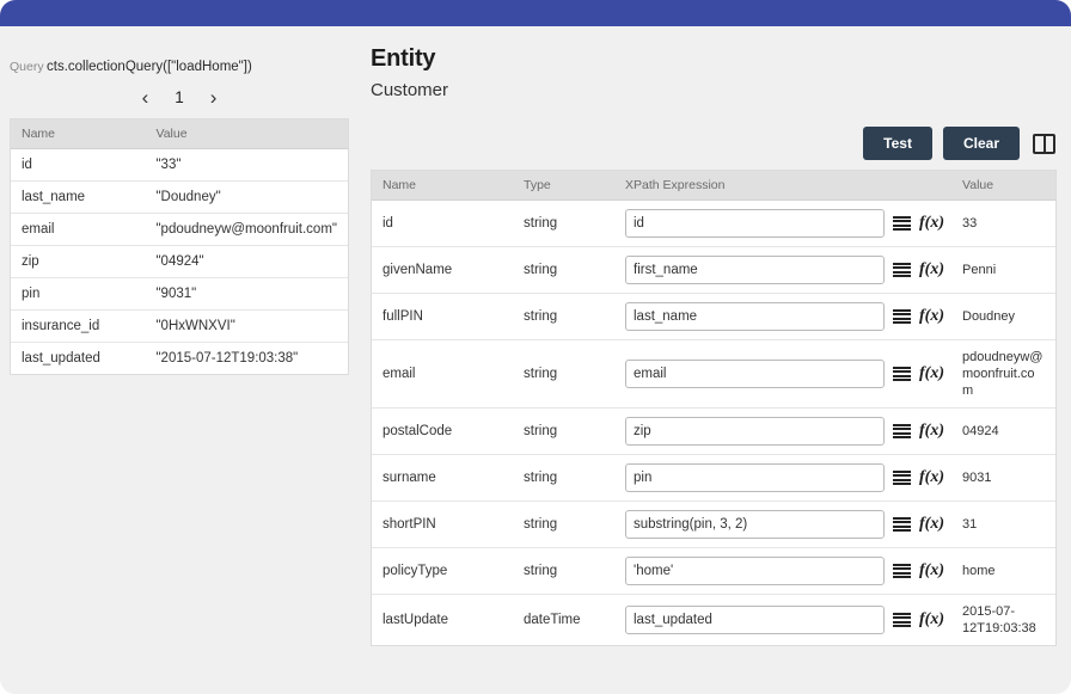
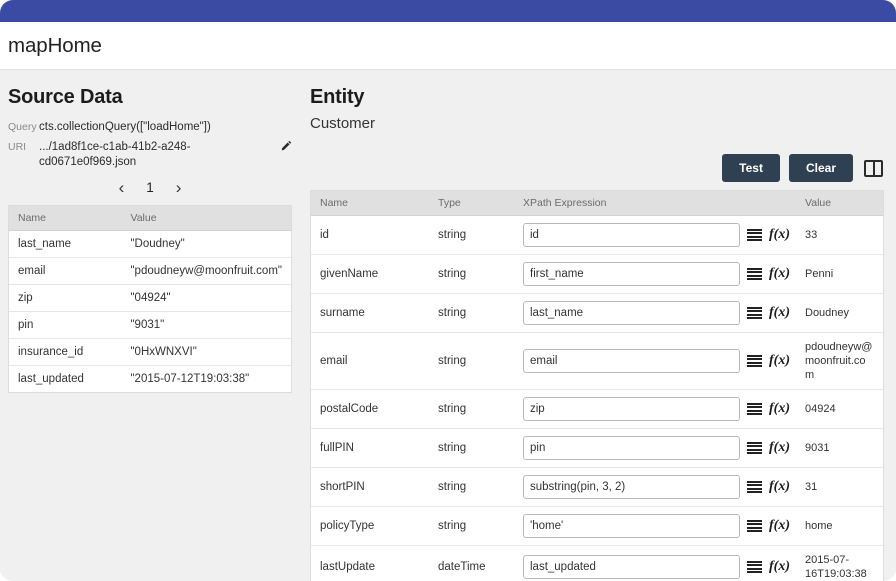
+ mapHome
+ Source Data
  Query
  cts.collectionQuery(["loadHome"])
+ URI
+ .../1ad8f1ce-c1ab-41b2-a248-cd0671e0f969.json
  ‹
  1
  ›
  Name	Value
- id	"33"
  last_name	"Doudney"
  email	"pdoudneyw@moonfruit.com"
  zip	"04924"
  pin	"9031"
  insurance_id	"0HxWNXVI"
  last_updated	"2015-07-12T19:03:38"
  Entity
  Customer
  Test
  Clear
  Name	Type	XPath Expression	Value
  id	string	id f(x)	33
  givenName	string	first_name f(x)	Penni
- fullPIN	string	last_name f(x)	Doudney
+ surname	string	last_name f(x)	Doudney
  email	string	email f(x)	pdoudneyw@moonfruit.com
  postalCode	string	zip f(x)	04924
- surname	string	pin f(x)	9031
+ fullPIN	string	pin f(x)	9031
  shortPIN	string	substring(pin, 3, 2) f(x)	31
  policyType	string	'home' f(x)	home
- lastUpdate	dateTime	last_updated f(x)	2015-07-12T19:03:38
+ lastUpdate	dateTime	last_updated f(x)	2015-07-16T19:03:38
